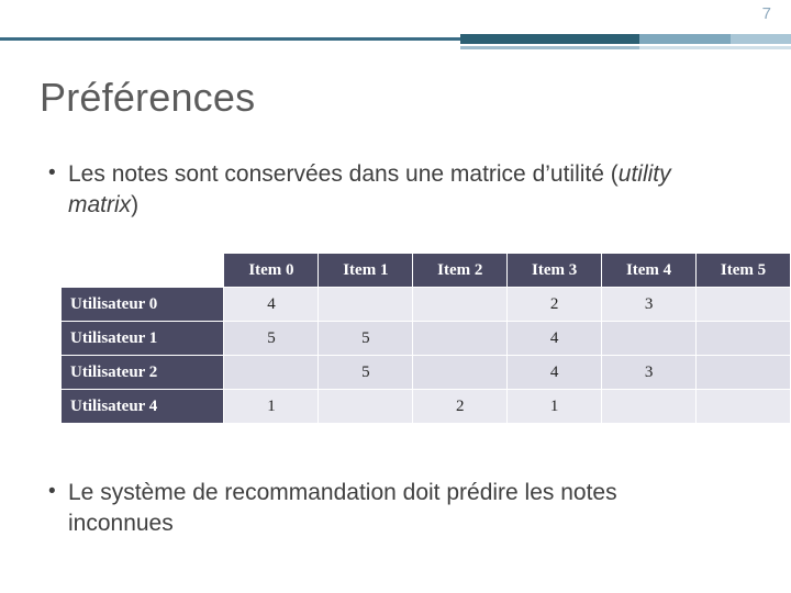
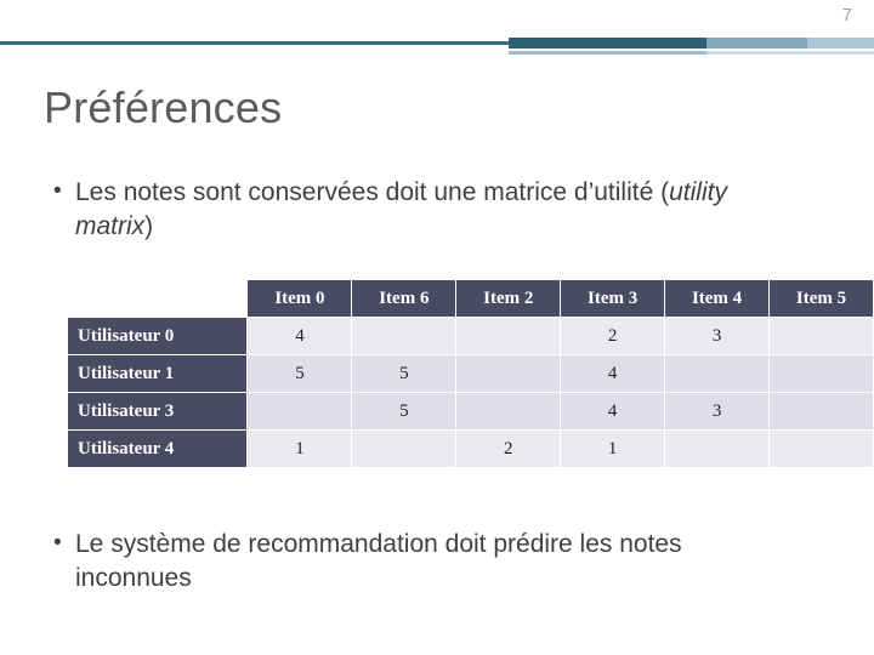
  7
  Préférences
  •
- Les notes sont conservées dans une matrice d’utilité (utility matrix)
+ Les notes sont conservées doit une matrice d’utilité (utility matrix)
- 	Item 0	Item 1	Item 2	Item 3	Item 4	Item 5
+ 	Item 0	Item 6	Item 2	Item 3	Item 4	Item 5
  Utilisateur 0	4			2	3
  Utilisateur 1	5	5		4
- Utilisateur 2		5		4	3
+ Utilisateur 3		5		4	3
  Utilisateur 4	1		2	1
  •
  Le système de recommandation doit prédire les notes inconnues
